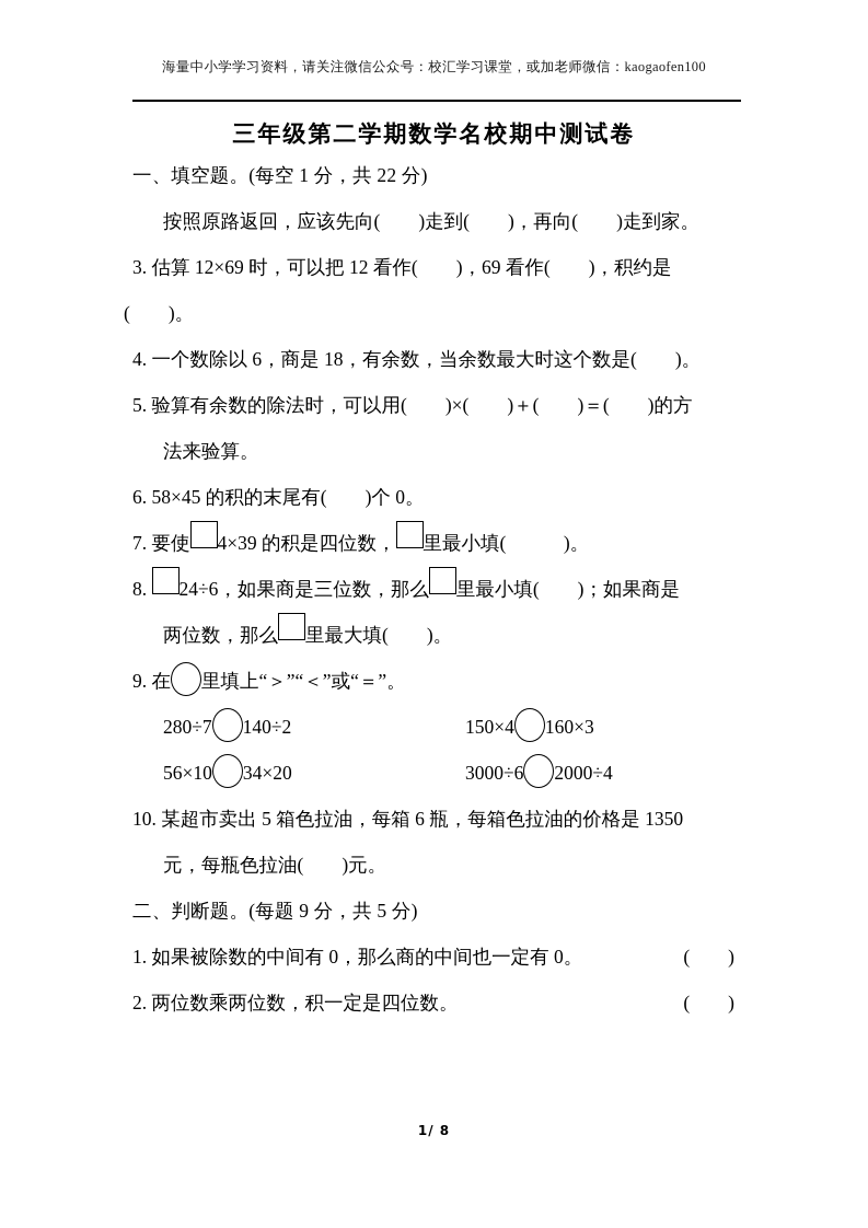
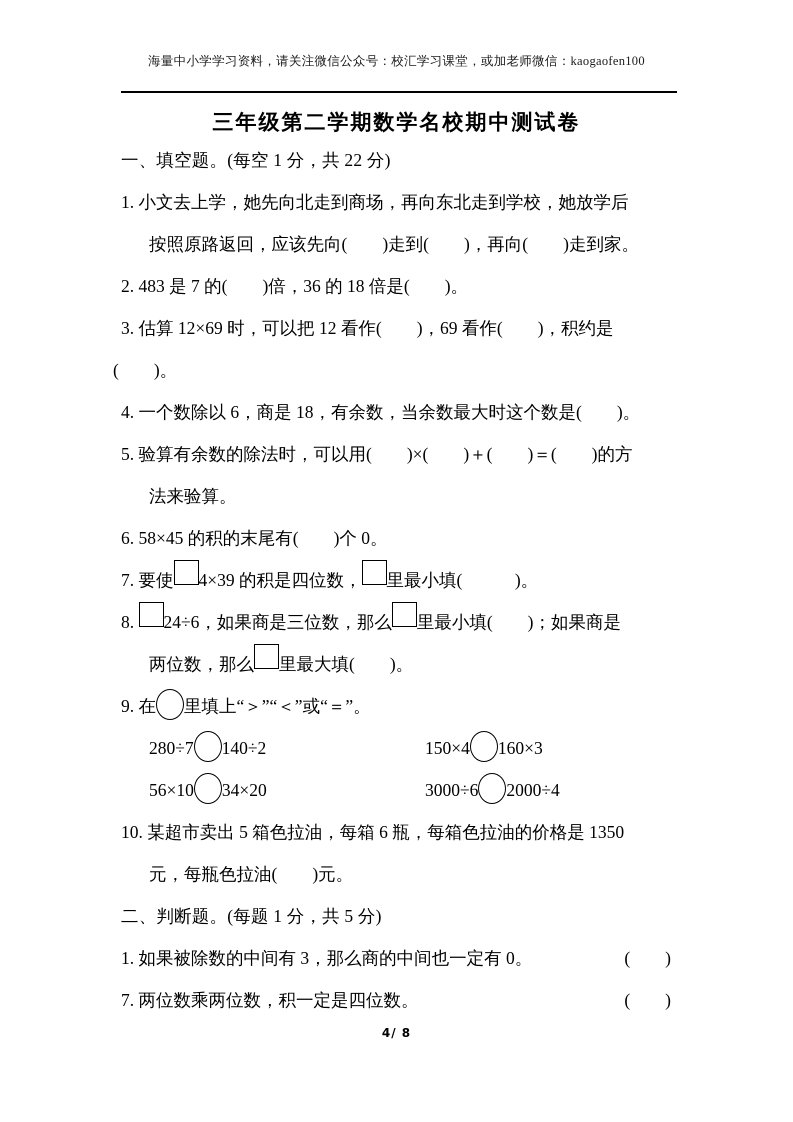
  海量中小学学习资料，请关注微信公众号：校汇学习课堂，或加老师微信：kaogaofen100
  三年级第二学期数学名校期中测试卷
  一、填空题。(每空 1 分，共 22 分)
+ 1. 小文去上学，她先向北走到商场，再向东北走到学校，她放学后
  按照原路返回，应该先向( )走到( )，再向( )走到家。
+ 2. 483 是 7 的( )倍，36 的 18 倍是( )。
  3. 估算 12×69 时，可以把 12 看作( )，69 看作( )，积约是
  ( )。
  4. 一个数除以 6，商是 18，有余数，当余数最大时这个数是( )。
  5. 验算有余数的除法时，可以用( )×( )＋( )＝( )的方
  法来验算。
  6. 58×45 的积的末尾有( )个 0。
  7. 要使 4×39 的积是四位数， 里最小填( )。
  8. 24÷6，如果商是三位数，那么 里最小填( )；如果商是
  两位数，那么 里最大填( )。
  9. 在 里填上“＞”“＜”或“＝”。
  280÷7 140÷2
  150×4 160×3
  56×10 34×20
  3000÷6 2000÷4
  10. 某超市卖出 5 箱色拉油，每箱 6 瓶，每箱色拉油的价格是 1350
  元，每瓶色拉油( )元。
- 二、判断题。(每题 9 分，共 5 分)
+ 二、判断题。(每题 1 分，共 5 分)
- 1. 如果被除数的中间有 0，那么商的中间也一定有 0。
+ 1. 如果被除数的中间有 3，那么商的中间也一定有 0。
  ( )
- 2. 两位数乘两位数，积一定是四位数。
+ 7. 两位数乘两位数，积一定是四位数。
  ( )
- 1/ 8
+ 4/ 8
